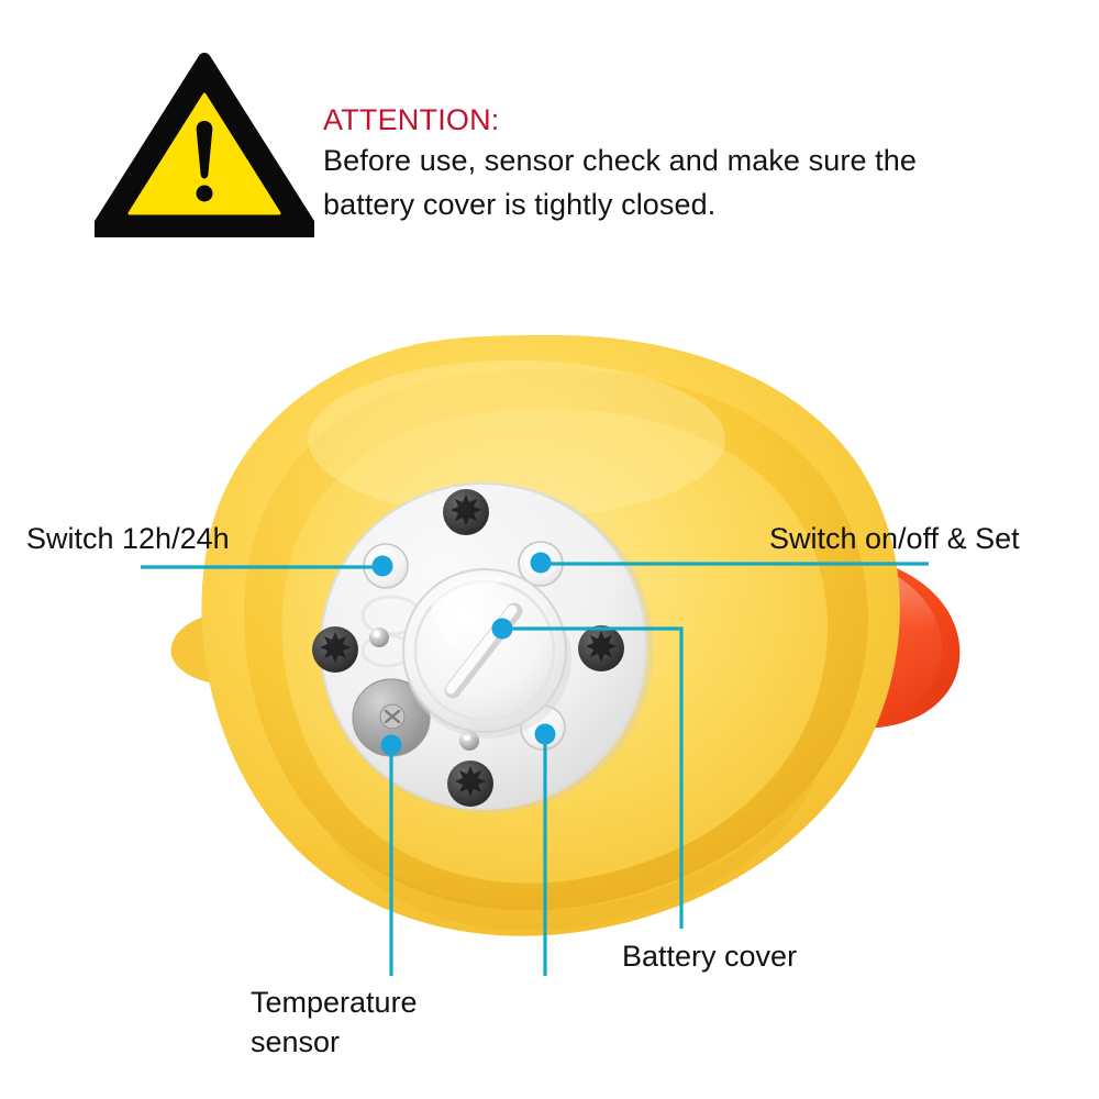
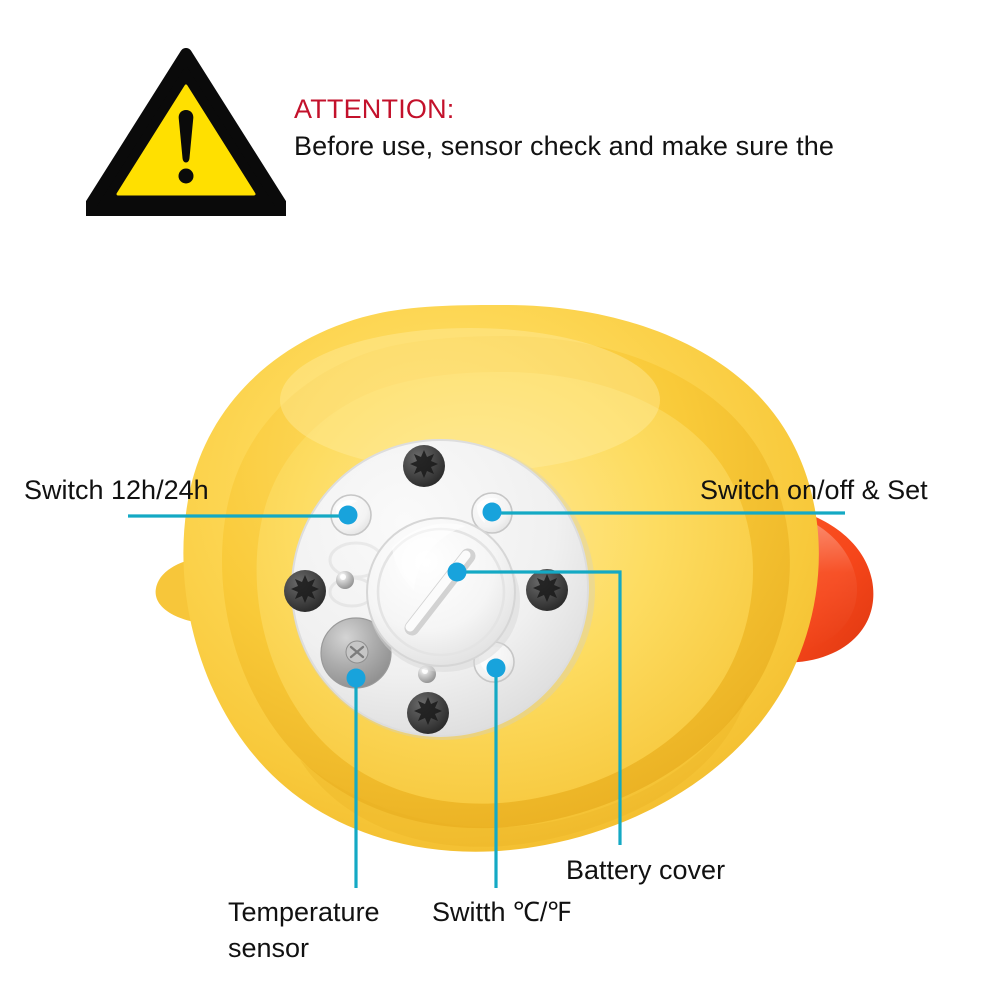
  ATTENTION:
  Before use, sensor check and make sure the
- battery cover is tightly closed.
  Switch 12h/24h
  Switch on/off & Set
  Battery cover
+ Switth ℃/℉
  Temperature sensor
